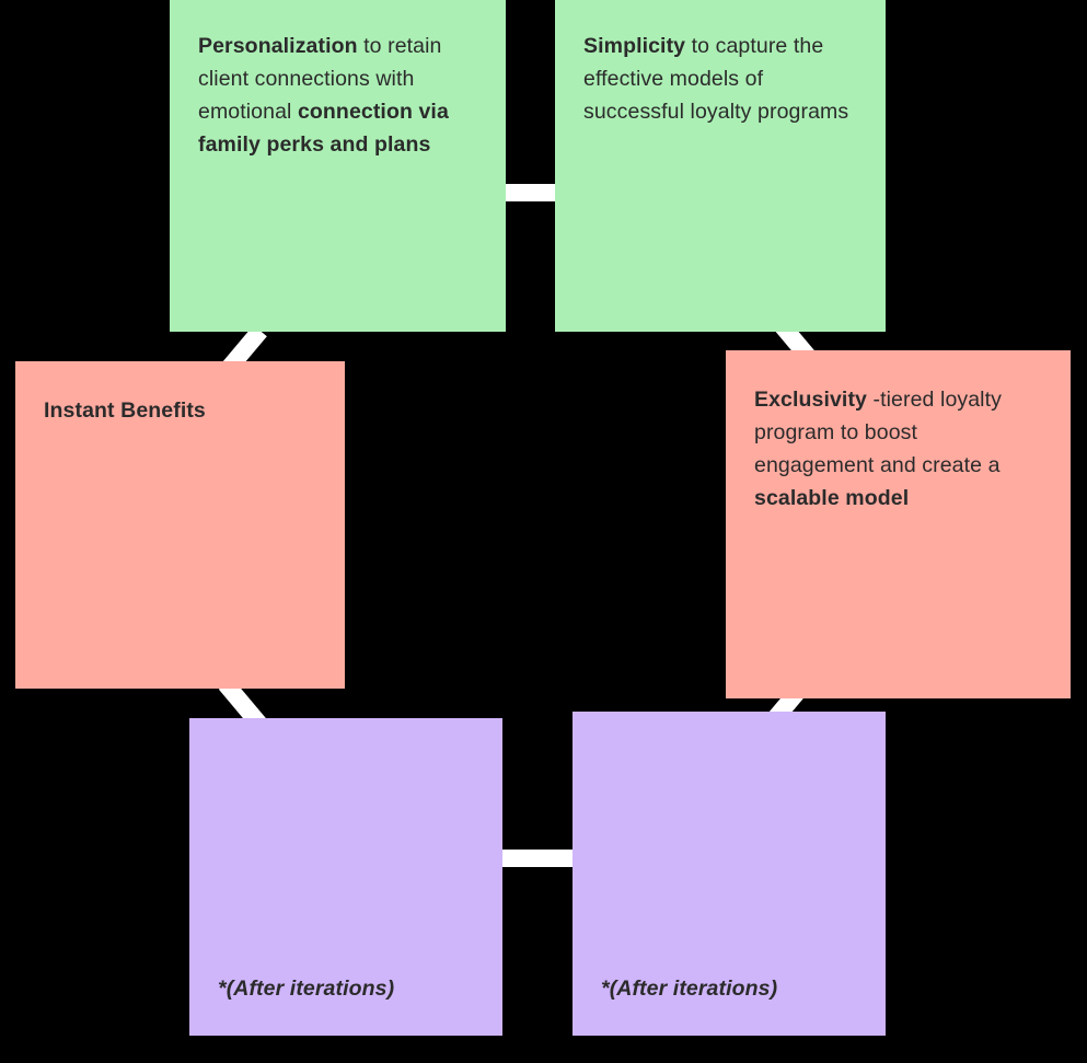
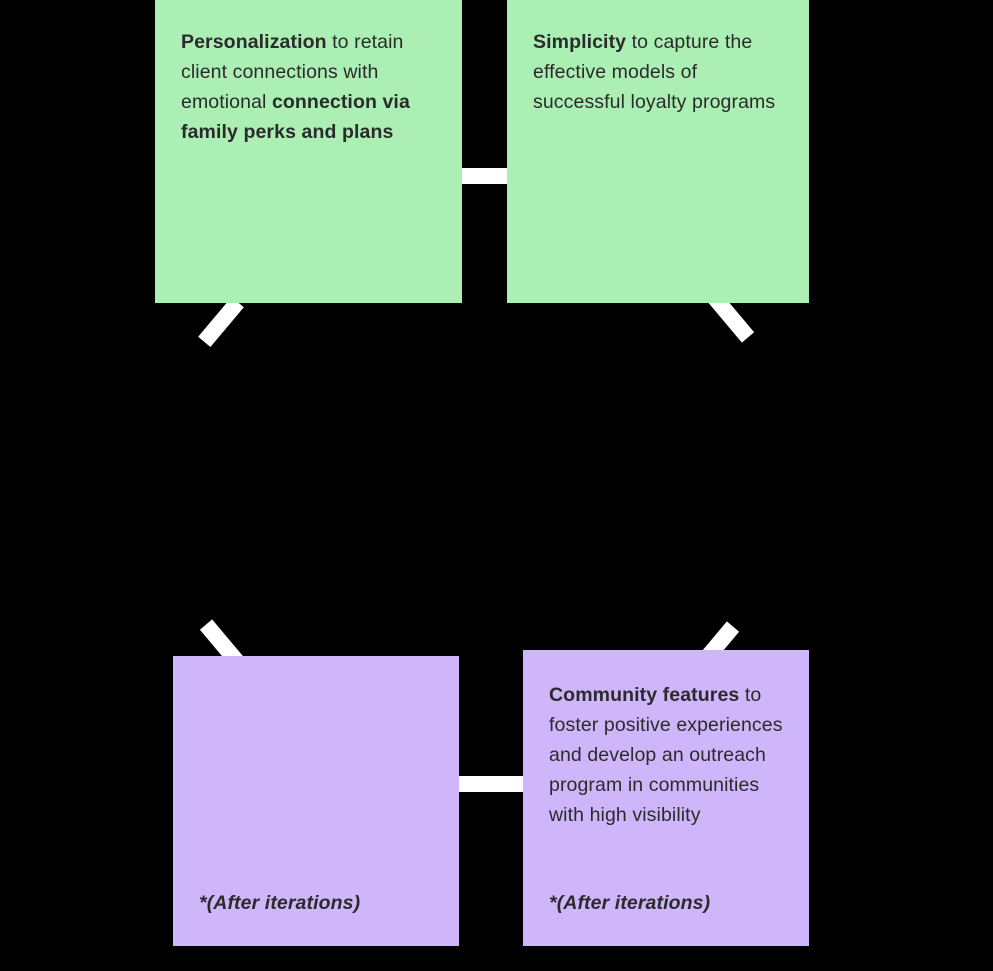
  Personalization to retain client connections with emotional connection via family perks and plans
  Simplicity to capture the effective models of successful loyalty programs
- Instant Benefits
- Exclusivity -tiered loyalty program to boost engagement and create a scalable model
  *(After iterations)
+ Community features to foster positive experiences and develop an outreach program in communities with high visibility
  *(After iterations)
